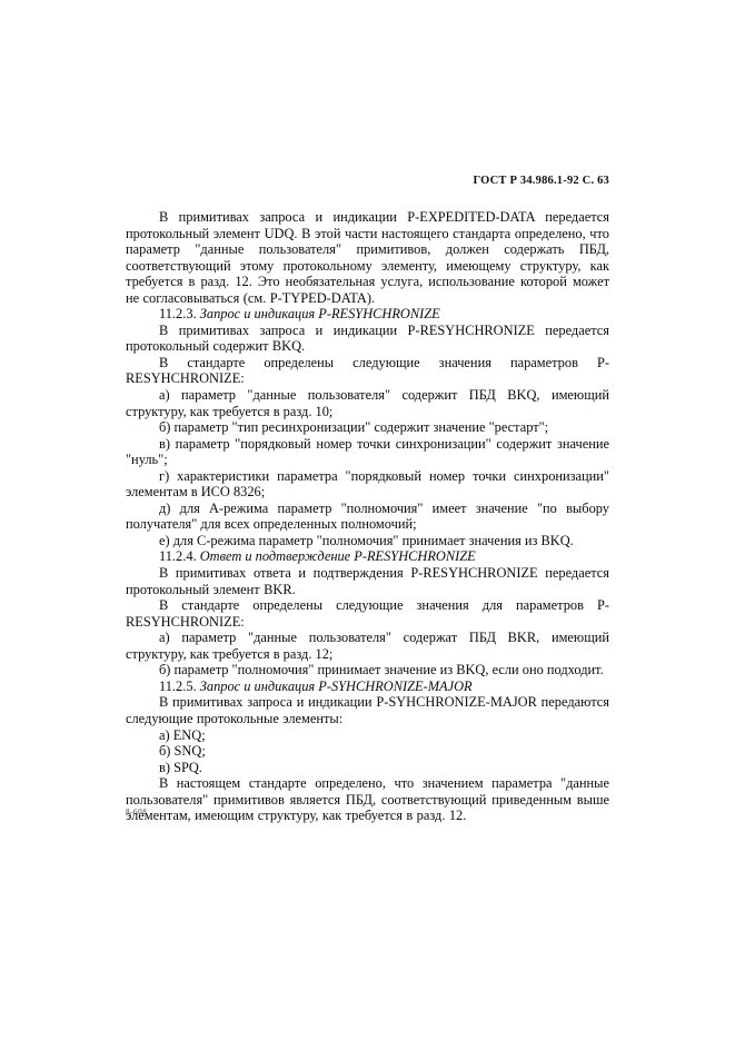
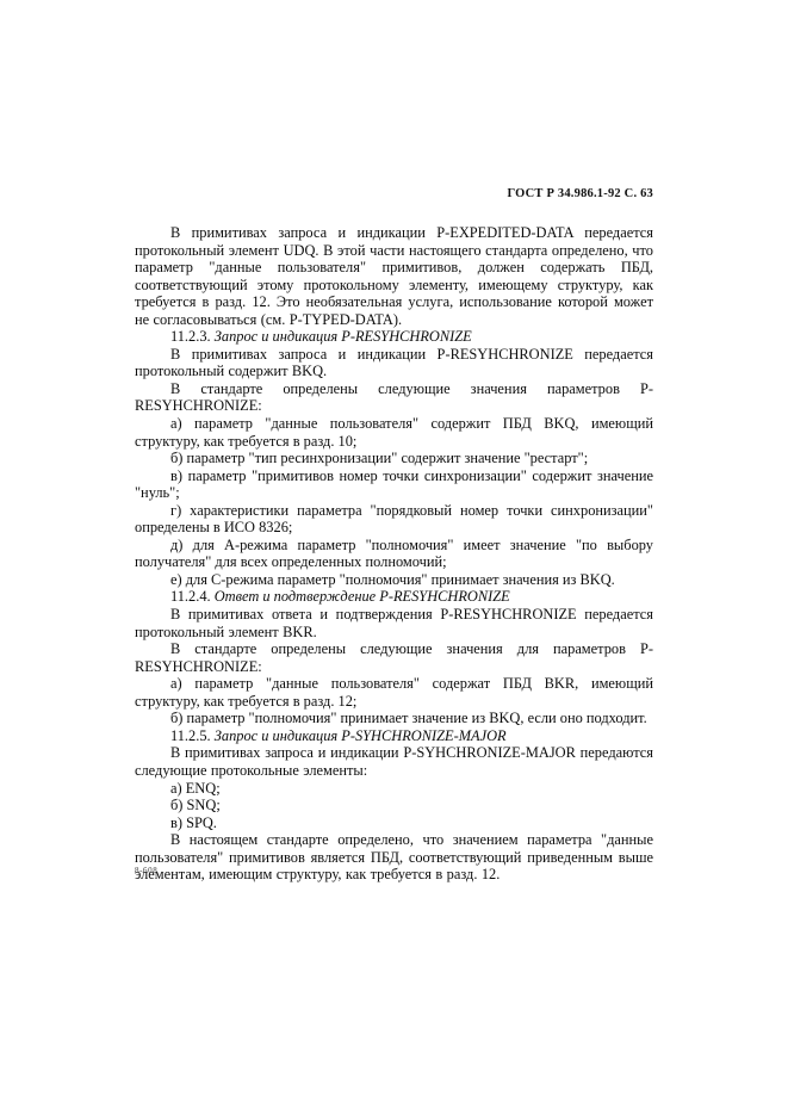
  ГОСТ Р 34.986.1-92 С. 63
  В примитивах запроса и индикации P-EXPEDITED-DATA передается протокольный элемент UDQ. В этой части настоящего стандарта определено, что параметр "данные пользователя" примитивов, должен содержать ПБД, соответствующий этому протокольному элементу, имеющему структуру, как требуется в разд. 12. Это необязательная услуга, использование которой может не согласовываться (см. P-TYPED-DATA).
  11.2.3. Запрос и индикация P-RESYHCHRONIZE
  В примитивах запроса и индикации P-RESYHCHRONIZE передается протокольный содержит BKQ.
  В стандарте определены следующие значения параметров P-RESYHCHRONIZE:
  а) параметр "данные пользователя" содержит ПБД BKQ, имеющий структуру, как требуется в разд. 10;
  б) параметр "тип ресинхронизации" содержит значение "рестарт";
- в) параметр "порядковый номер точки синхронизации" содержит значение "нуль";
+ в) параметр "примитивов номер точки синхронизации" содержит значение "нуль";
- г) характеристики параметра "порядковый номер точки синхронизации" элементам в ИСО 8326;
+ г) характеристики параметра "порядковый номер точки синхронизации" определены в ИСО 8326;
  д) для А-режима параметр "полномочия" имеет значение "по выбору получателя" для всех определенных полномочий;
  е) для С-режима параметр "полномочия" принимает значения из BKQ.
  11.2.4. Ответ и подтверждение P-RESYHCHRONIZE
  В примитивах ответа и подтверждения P-RESYHCHRONIZE передается протокольный элемент BKR.
  В стандарте определены следующие значения для параметров P-RESYHCHRONIZE:
  а) параметр "данные пользователя" содержат ПБД BKR, имеющий структуру, как требуется в разд. 12;
  б) параметр "полномочия" принимает значение из BKQ, если оно подходит.
  11.2.5. Запрос и индикация P-SYHCHRONIZE-MAJOR
  В примитивах запроса и индикации P-SYHCHRONIZE-MAJOR передаются следующие протокольные элементы:
  а) ENQ;
  б) SNQ;
  в) SPQ.
  В настоящем стандарте определено, что значением параметра "данные пользователя" примитивов является ПБД, соответствующий приведенным выше элементам, имеющим структуру, как требуется в разд. 12.
  8-608
